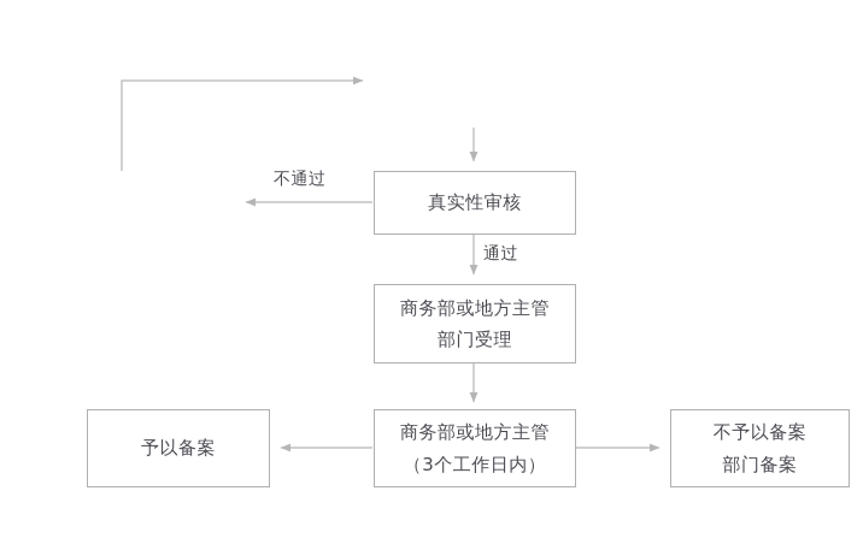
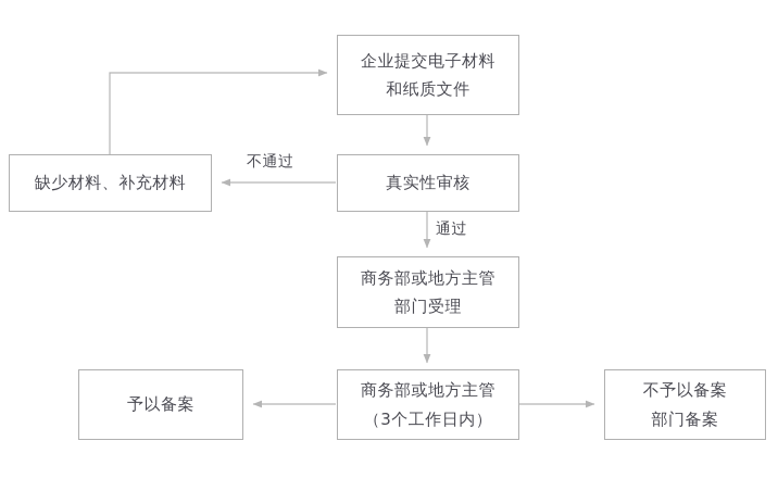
+ 企业提交电子材料
+ 和纸质文件
+ 缺少材料、补充材料
  真实性审核
  商务部或地方主管
  部门受理
  商务部或地方主管
  （3个工作日内）
  予以备案
  不予以备案
  部门备案
  不通过
  通过
